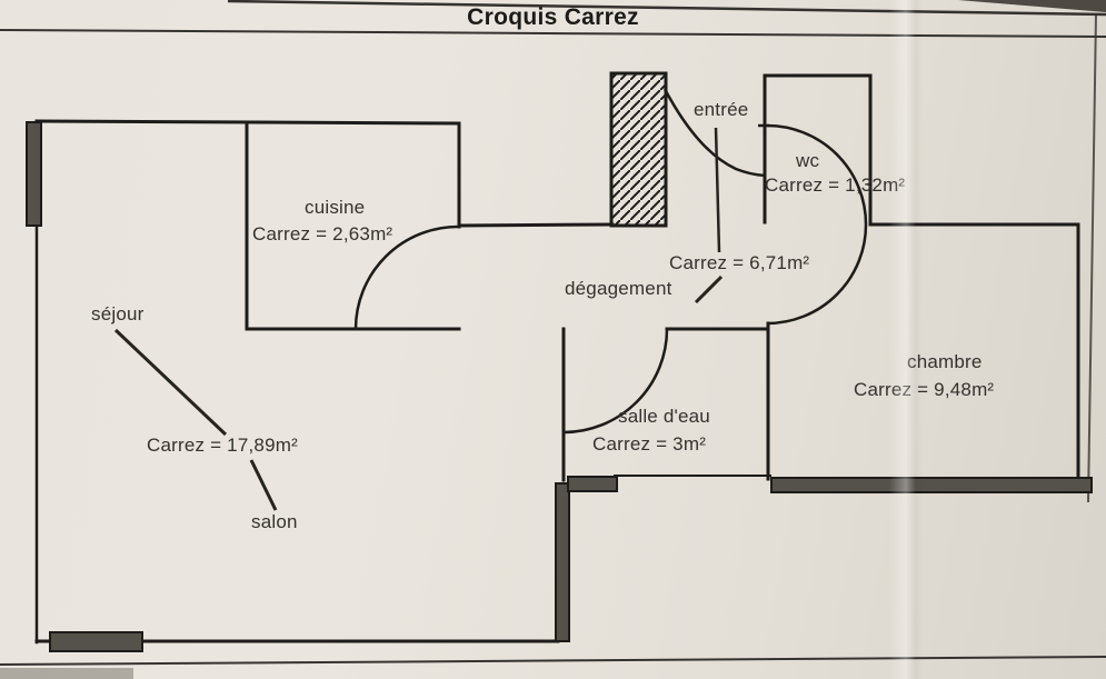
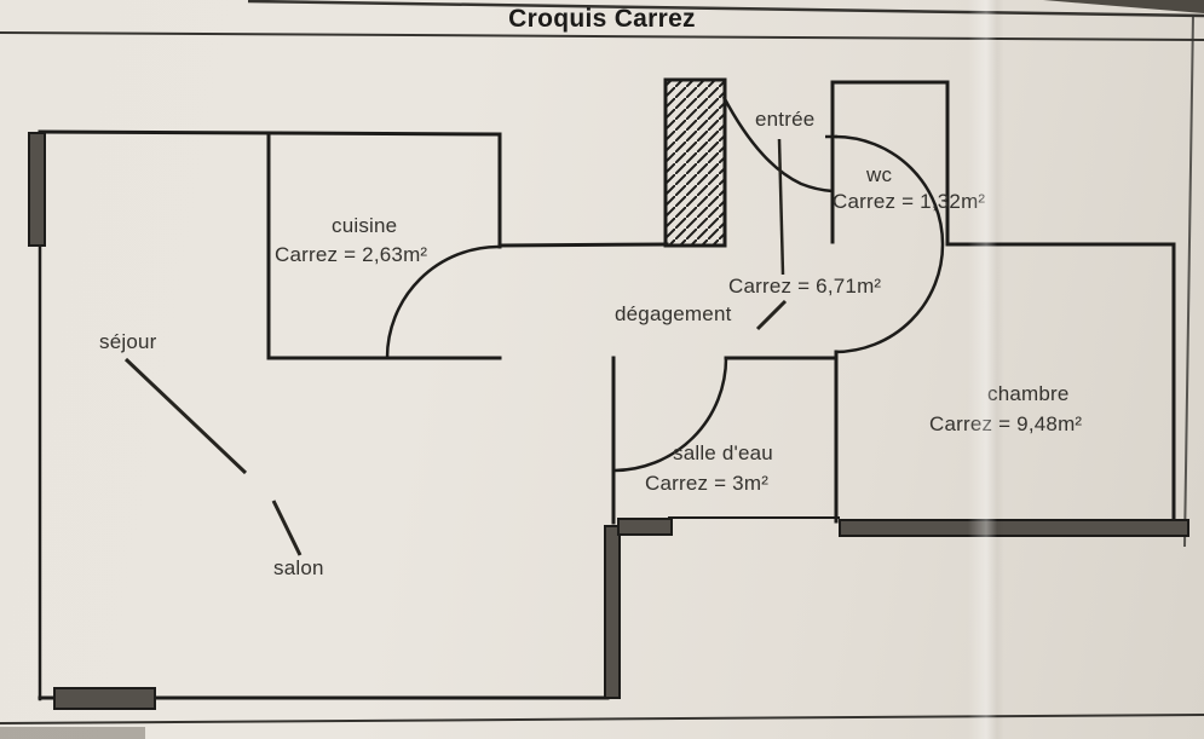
  Croquis Carrez
  cuisine
  Carrez = 2,63m²
  séjour
- Carrez = 17,89m²
  salon
  entrée
  wc
  Carrez = 1,32
  Carrez = 6,71m²
  dégagement
  salle d'eau
  Carrez = 3m²
  ambre
  Carr = 9,48m²
